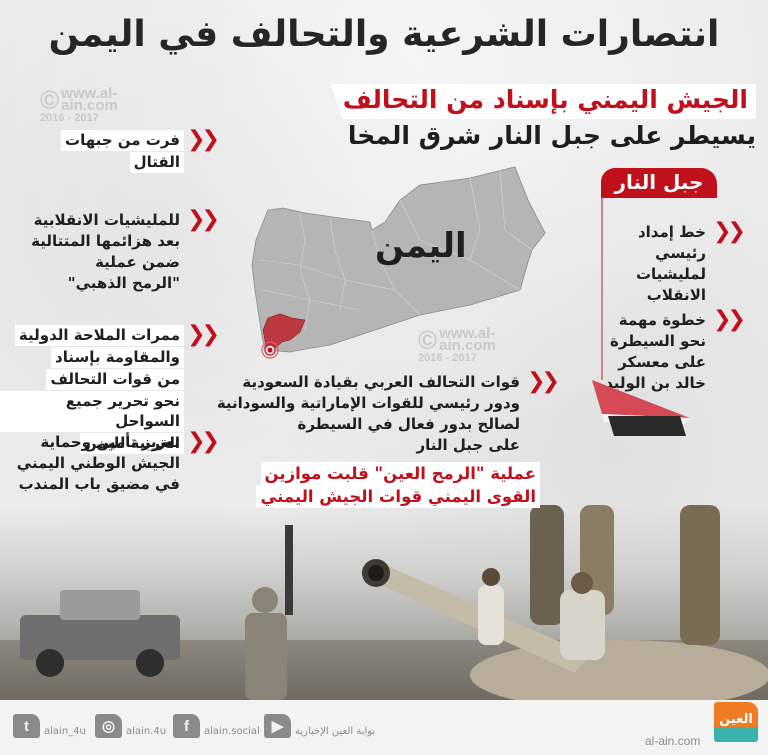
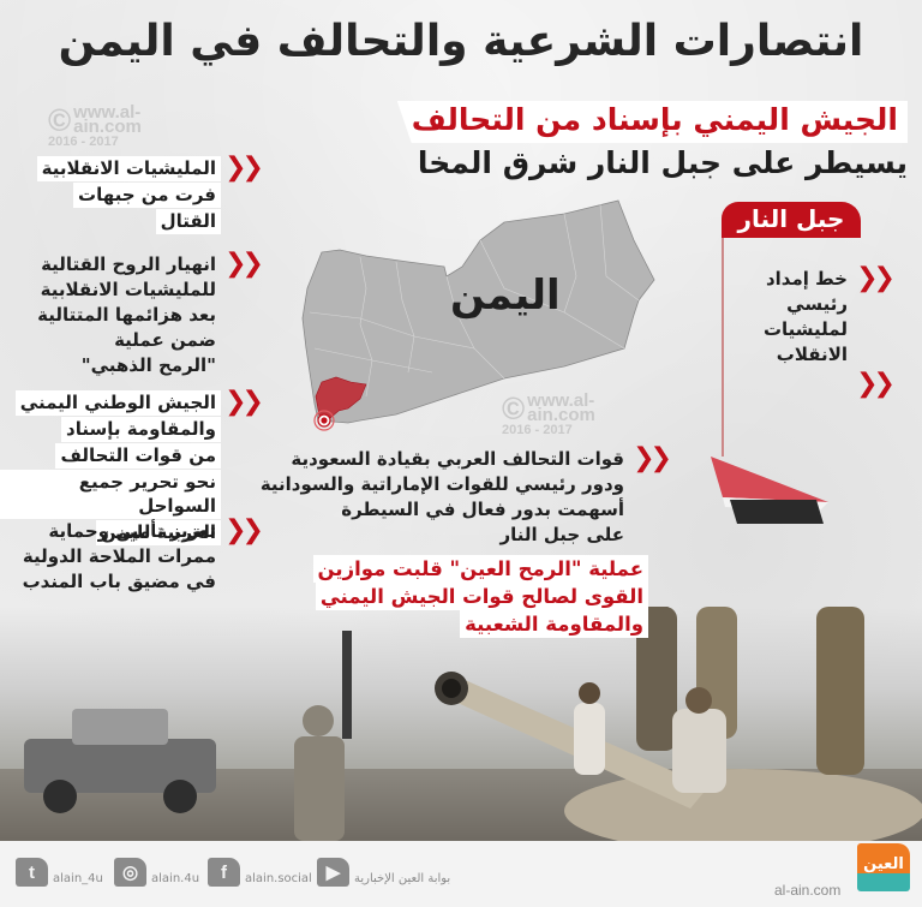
  انتصارات الشرعية والتحالف في اليمن
  الجيش اليمني بإسناد من التحالف
  يسيطر على جبل النار شرق المخا
  ©
  www.al-ain.com
  2016 - 2017
  ©
  www.al-ain.com
  2016 - 2017
  ❮❮
+ الملیشیات الانقلابیة
  فرت من جبهات
  القتال
  ❮❮
+ انهيار الروح القتالية
  للمليشيات الانقلابية
  بعد هزائمها المتتالية
  ضمن عملية
  "الرمح الذهبي"
  ❮❮
- ممرات الملاحة الدولية
+ الجيش الوطني اليمني
  والمقاومة بإسناد
  من قوات التحالف
  نحو تحرير جميع السواحل
  الغربية لليمن
  ❮❮
  تعزيز تأمين وحماية
- الجيش الوطني اليمني
+ ممرات الملاحة الدولية
  في مضيق باب المندب
  اليمن
  جبل النار
  ❮❮
  خط إمداد
  رئيسي
  لمليشيات
  الانقلاب
  ❮❮
- خطوة مهمة
- نحو السيطرة
- على معسكر
- خالد بن الوليد
  ❮❮
  قوات التحالف العربي بقيادة السعودية
  ودور رئيسي للقوات الإماراتية والسودانية
- لصالح بدور فعال في السيطرة
+ أسهمت بدور فعال في السيطرة
  على جبل النار
  عملية "الرمح العين" قلبت موازين
- القوى اليمني قوات الجيش اليمني
+ القوى لصالح قوات الجيش اليمني
+ والمقاومة الشعبية
  t
  alain_4u
  ◎
  alain.4u
  f
  alain.social
  ▶
  بوابة العين الإخبارية
  al-ain.com
  العين
